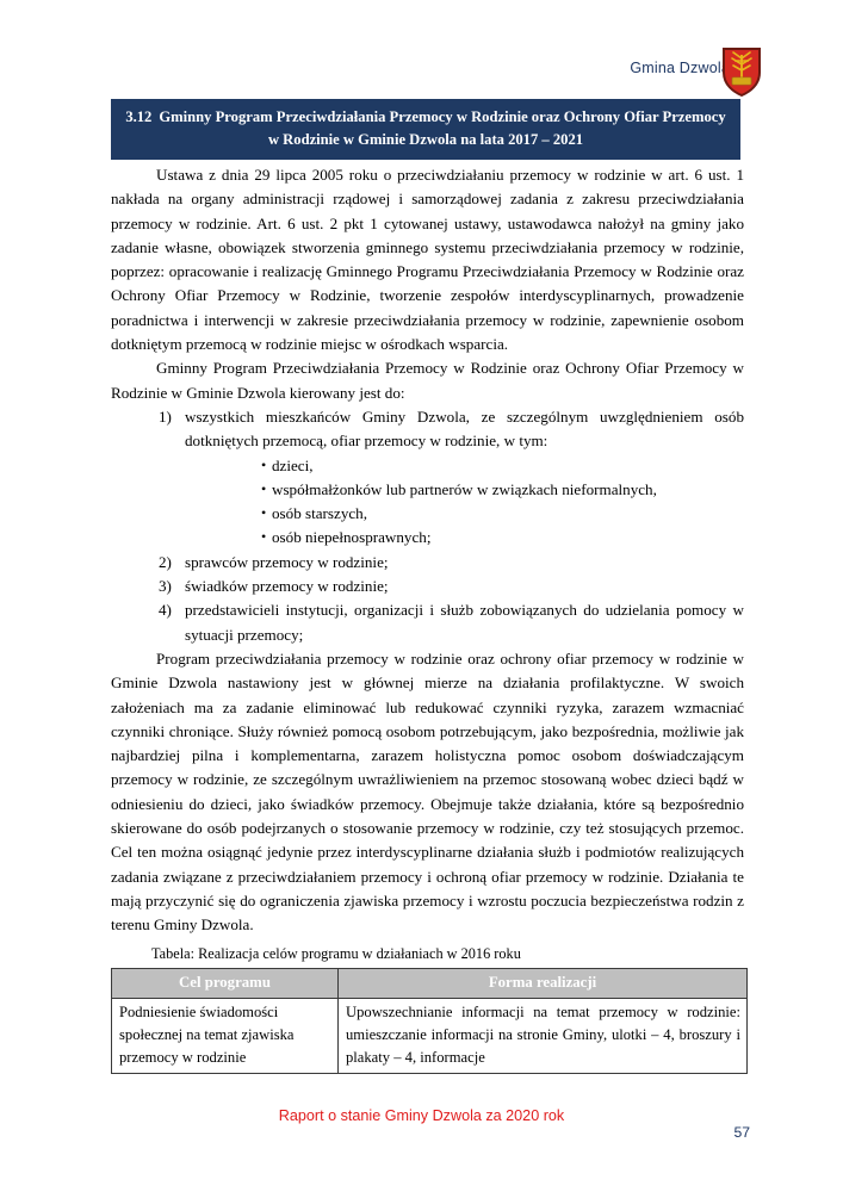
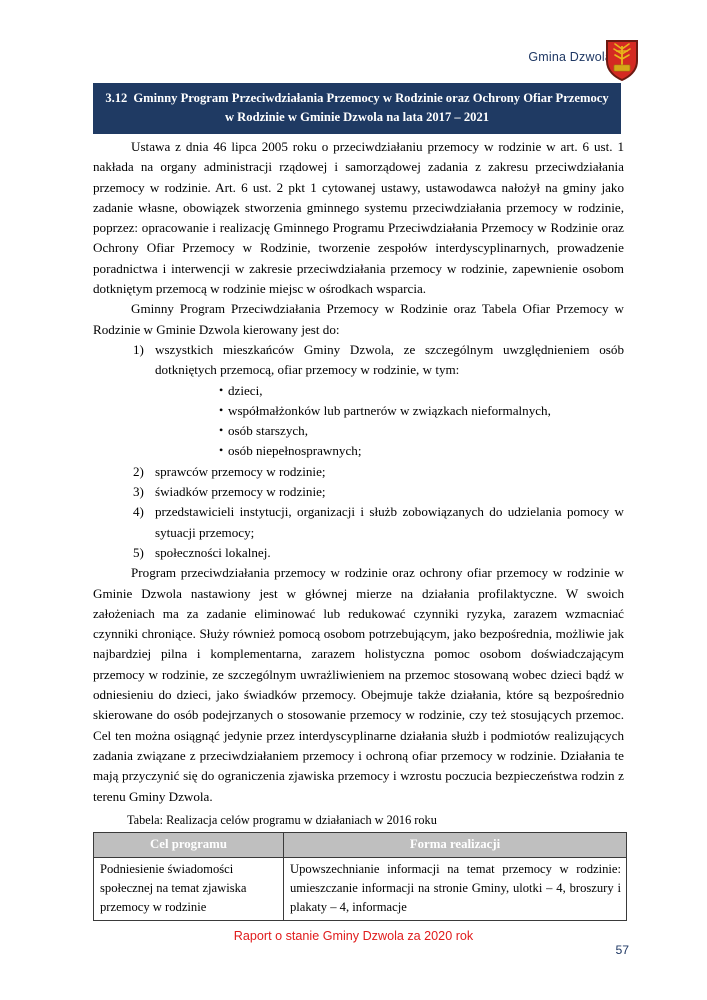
  Gmina Dzwol
  3.12 Gminny Program Przeciwdziałania Przemocy w Rodzinie oraz Ochrony Ofiar Przemocy w Rodzinie w Gminie Dzwola na lata 2017 – 2021
- Ustawa z dnia 29 lipca 2005 roku o przeciwdziałaniu przemocy w rodzinie w art. 6 ust. 1 nakłada na organy administracji rządowej i samorządowej zadania z zakresu przeciwdziałania przemocy w rodzinie. Art. 6 ust. 2 pkt 1 cytowanej ustawy, ustawodawca nałożył na gminy jako zadanie własne, obowiązek stworzenia gminnego systemu przeciwdziałania przemocy w rodzinie, poprzez: opracowanie i realizację Gminnego Programu Przeciwdziałania Przemocy w Rodzinie oraz Ochrony Ofiar Przemocy w Rodzinie, tworzenie zespołów interdyscyplinarnych, prowadzenie poradnictwa i interwencji w zakresie przeciwdziałania przemocy w rodzinie, zapewnienie osobom dotkniętym przemocą w rodzinie miejsc w ośrodkach wsparcia.
+ Ustawa z dnia 46 lipca 2005 roku o przeciwdziałaniu przemocy w rodzinie w art. 6 ust. 1 nakłada na organy administracji rządowej i samorządowej zadania z zakresu przeciwdziałania przemocy w rodzinie. Art. 6 ust. 2 pkt 1 cytowanej ustawy, ustawodawca nałożył na gminy jako zadanie własne, obowiązek stworzenia gminnego systemu przeciwdziałania przemocy w rodzinie, poprzez: opracowanie i realizację Gminnego Programu Przeciwdziałania Przemocy w Rodzinie oraz Ochrony Ofiar Przemocy w Rodzinie, tworzenie zespołów interdyscyplinarnych, prowadzenie poradnictwa i interwencji w zakresie przeciwdziałania przemocy w rodzinie, zapewnienie osobom dotkniętym przemocą w rodzinie miejsc w ośrodkach wsparcia.
- Gminny Program Przeciwdziałania Przemocy w Rodzinie oraz Ochrony Ofiar Przemocy w Rodzinie w Gminie Dzwola kierowany jest do:
+ Gminny Program Przeciwdziałania Przemocy w Rodzinie oraz Tabela Ofiar Przemocy w Rodzinie w Gminie Dzwola kierowany jest do:
  1)
  wszystkich mieszkańców Gminy Dzwola, ze szczególnym uwzględnieniem osób dotkniętych przemocą, ofiar przemocy w rodzinie, w tym:
  •
  dzieci,
  •
  współmałżonków lub partnerów w związkach nieformalnych,
  •
  osób starszych,
  •
  osób niepełnosprawnych;
  2)
  sprawców przemocy w rodzinie;
  3)
  świadków przemocy w rodzinie;
  4)
  przedstawicieli instytucji, organizacji i służb zobowiązanych do udzielania pomocy w sytuacji przemocy;
+ 5)
+ społeczności lokalnej.
  Program przeciwdziałania przemocy w rodzinie oraz ochrony ofiar przemocy w rodzinie w Gminie Dzwola nastawiony jest w głównej mierze na działania profilaktyczne. W swoich założeniach ma za zadanie eliminować lub redukować czynniki ryzyka, zarazem wzmacniać czynniki chroniące. Służy również pomocą osobom potrzebującym, jako bezpośrednia, możliwie jak najbardziej pilna i komplementarna, zarazem holistyczna pomoc osobom doświadczającym przemocy w rodzinie, ze szczególnym uwrażliwieniem na przemoc stosowaną wobec dzieci bądź w odniesieniu do dzieci, jako świadków przemocy. Obejmuje także działania, które są bezpośrednio skierowane do osób podejrzanych o stosowanie przemocy w rodzinie, czy też stosujących przemoc. Cel ten można osiągnąć jedynie przez interdyscyplinarne działania służb i podmiotów realizujących zadania związane z przeciwdziałaniem przemocy i ochroną ofiar przemocy w rodzinie. Działania te mają przyczynić się do ograniczenia zjawiska przemocy i wzrostu poczucia bezpieczeństwa rodzin z terenu Gminy Dzwola.
  Tabela: Realizacja celów programu w działaniach w 2016 roku
  Cel programu	Forma realizacji
  Podniesienie świadomości społecznej na temat zjawiska przemocy w rodzinie	Upowszechnianie informacji na temat przemocy w rodzinie: umieszczanie informacji na stronie Gminy, ulotki – 4, broszury i plakaty – 4, informacje
  Raport o stanie Gminy Dzwola za 2020 rok
  57
